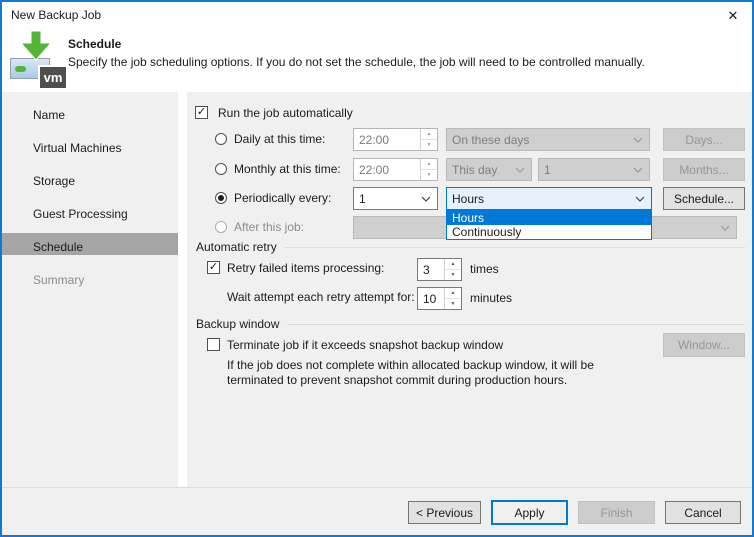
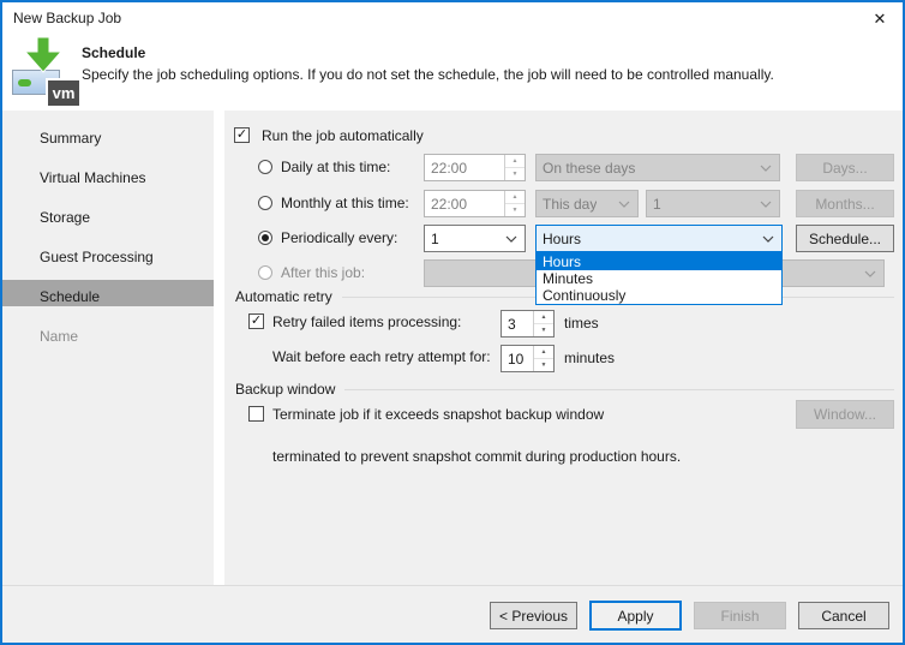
  New Backup Job
  ✕
  vm
  Schedule
  Specify the job scheduling options. If you do not set the schedule, the job will need to be controlled manually.
- Name
+ Summary
  Virtual Machines
  Storage
  Guest Processing
  Schedule
- Summary
+ Name
  ✓
  Run the job automatically
  Daily at this time:
  22:00
  On these days
  Days...
  Monthly at this time:
  22:00
  This day
  1
  Months...
  Periodically every:
  1
  Hours
  Schedule...
  After this job:
  Hours
+ Minutes
  Continuously
  Automatic retry
  ✓
  Retry failed items processing:
  3
  times
- Wait attempt each retry attempt for:
+ Wait before each retry attempt for:
  10
  minutes
  Backup window
  Terminate job if it exceeds snapshot backup window
  Window...
- If the job does not complete within allocated backup window, it will be
  terminated to prevent snapshot commit during production hours.
  < Previous
  Apply
  Finish
  Cancel
